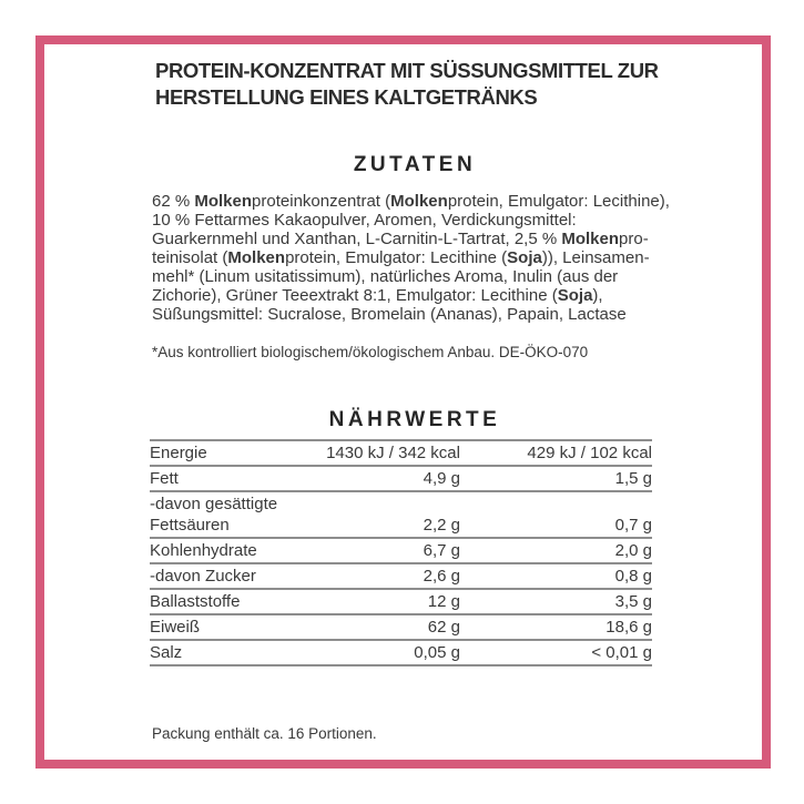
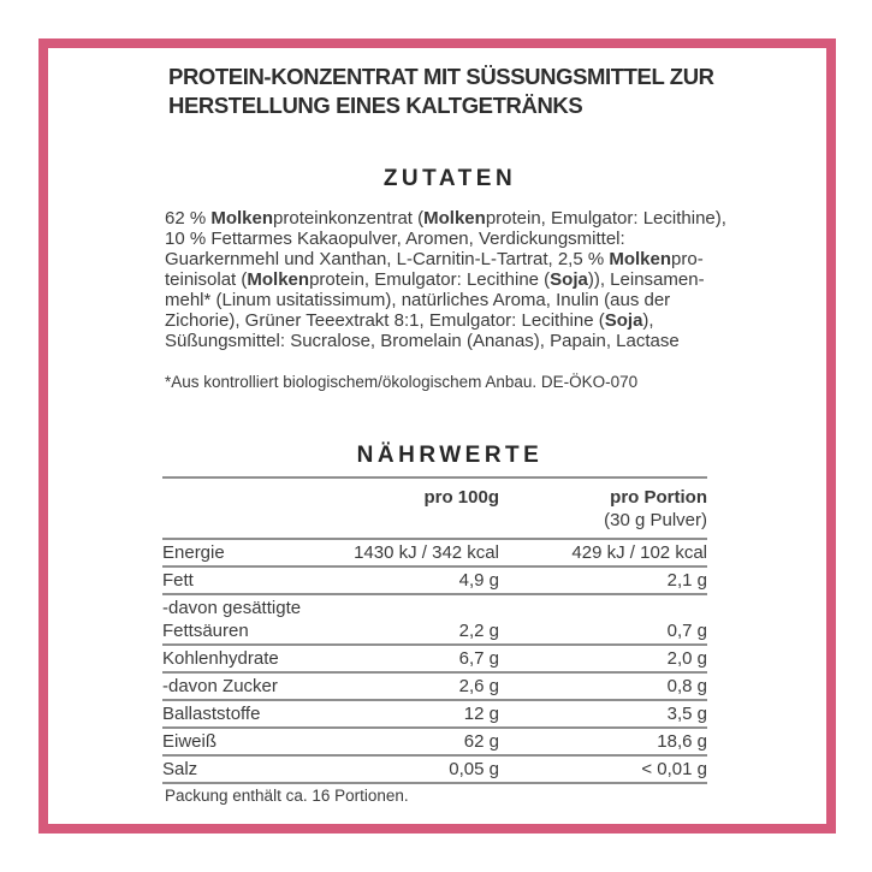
  PROTEIN-KONZENTRAT MIT SÜSSUNGSMITTEL ZUR HERSTELLUNG EINES KALTGETRÄNKS
  ZUTATEN
  62 % Molkenproteinkonzentrat (Molkenprotein, Emulgator: Lecithine), 10 % Fettarmes Kakaopulver, Aromen, Verdickungsmittel: Guarkernmehl und Xanthan, L-Carnitin-L-Tartrat, 2,5 % Molkenpro­einisolat (Molkenprotein, Emulgator: Lecithine (Soja)), Leinsamen­mehl* (Linum usitatissimum), natürliches Aroma, Inulin (aus der Zichorie), Grüner Teeextrakt 8:1, Emulgator: Lecithine (Soja), Süßungsmittel: Sucralose, Bromelain (Ananas), Papain, Lactase
  *Aus kontrolliert biologischem/ökologischem Anbau. DE-ÖKO-070
  NÄHRWERTE
+ pro 100g
+ pro Portion
+ (30 g Pulver)
  Energie
  1430 kJ / 342 kcal
  429 kJ / 102 kcal
  Fett
  4,9 g
- 1,5 g
+ 2,1 g
  -davon gesättigte
  Fettsäuren
  2,2 g
  0,7 g
  Kohlenhydrate
  6,7 g
  2,0 g
  -davon Zucker
  2,6 g
  0,8 g
  Ballaststoffe
  12 g
  3,5 g
  Eiweiß
  62 g
  18,6 g
  Salz
  0,05 g
  < 0,01 g
  Packung enthält ca. 16 Portionen.
